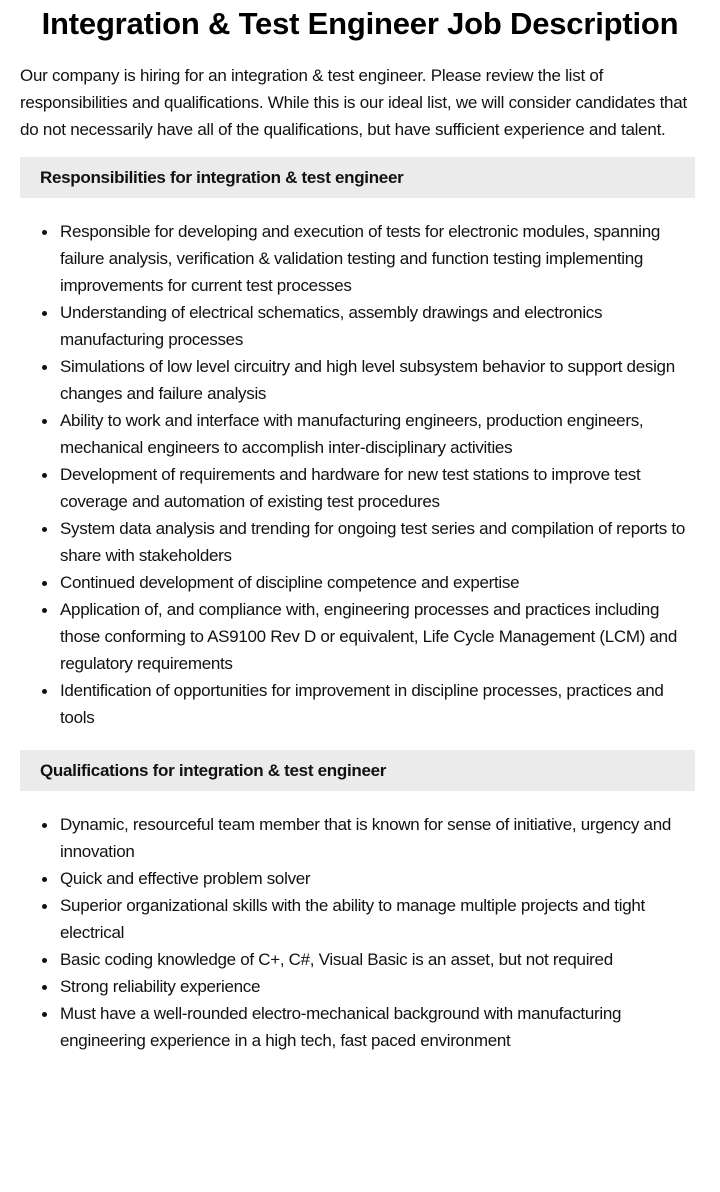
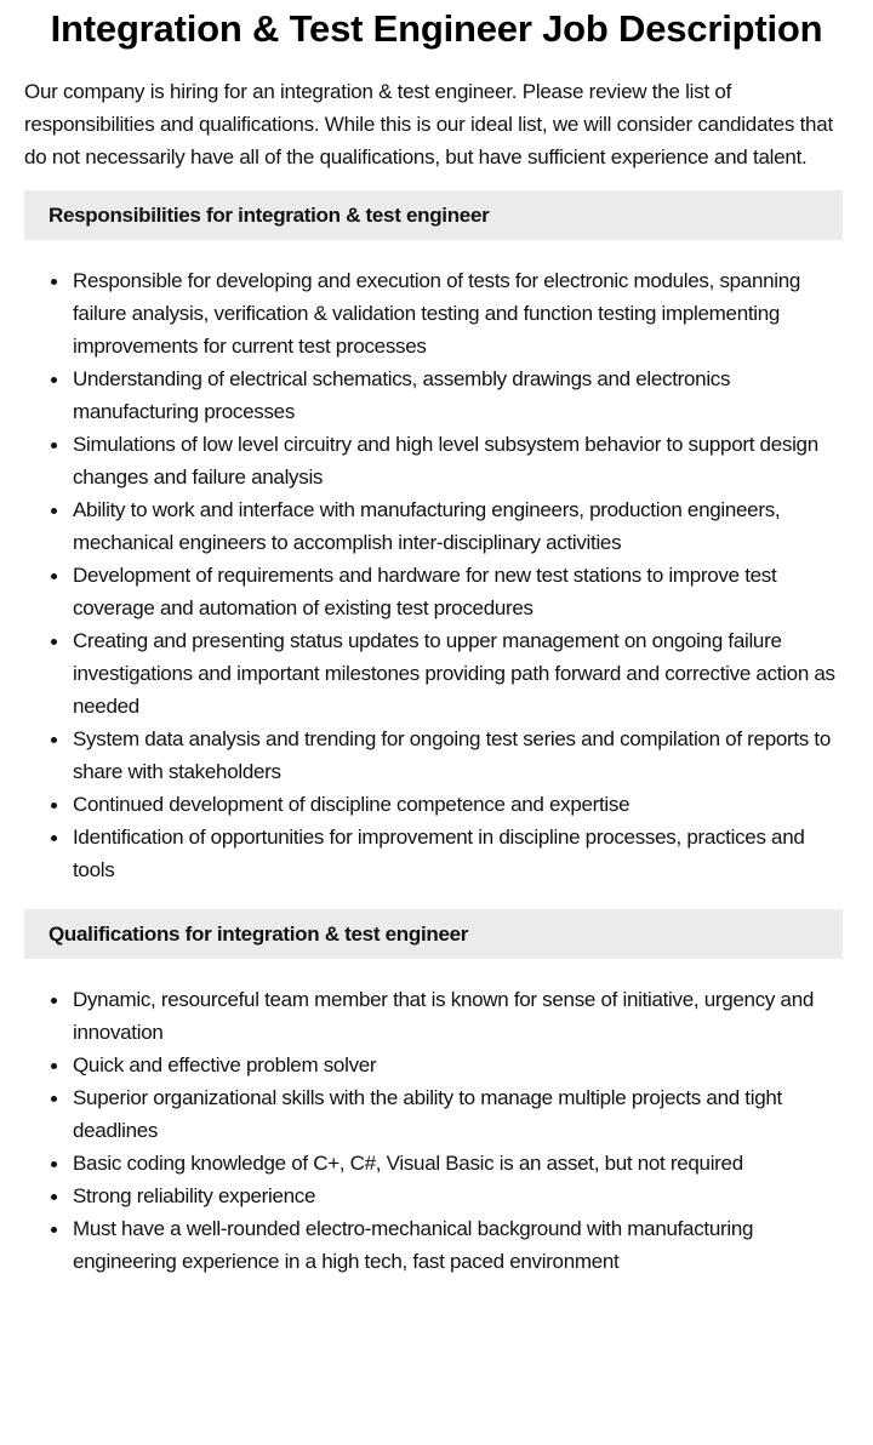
  Integration & Test Engineer Job Description
  Our company is hiring for an integration & test engineer. Please review the list of responsibilities and qualifications. While this is our ideal list, we will consider candidates that do not necessarily have all of the qualifications, but have sufficient experience and talent.
  Responsibilities for integration & test engineer
  Responsible for developing and execution of tests for electronic modules, spanning failure analysis, verification & validation testing and function testing implementing improvements for current test processes
  Understanding of electrical schematics, assembly drawings and electronics manufacturing processes
  Simulations of low level circuitry and high level subsystem behavior to support design changes and failure analysis
  Ability to work and interface with manufacturing engineers, production engineers, mechanical engineers to accomplish inter-disciplinary activities
  Development of requirements and hardware for new test stations to improve test coverage and automation of existing test procedures
+ Creating and presenting status updates to upper management on ongoing failure investigations and important milestones providing path forward and corrective action as needed
  System data analysis and trending for ongoing test series and compilation of reports to share with stakeholders
  Continued development of discipline competence and expertise
- Application of, and compliance with, engineering processes and practices including those conforming to AS9100 Rev D or equivalent, Life Cycle Management (LCM) and regulatory requirements
  Identification of opportunities for improvement in discipline processes, practices and tools
  Qualifications for integration & test engineer
  Dynamic, resourceful team member that is known for sense of initiative, urgency and innovation
  Quick and effective problem solver
- Superior organizational skills with the ability to manage multiple projects and tight electrical
+ Superior organizational skills with the ability to manage multiple projects and tight deadlines
  Basic coding knowledge of C+, C#, Visual Basic is an asset, but not required
  Strong reliability experience
  Must have a well-rounded electro-mechanical background with manufacturing engineering experience in a high tech, fast paced environment
